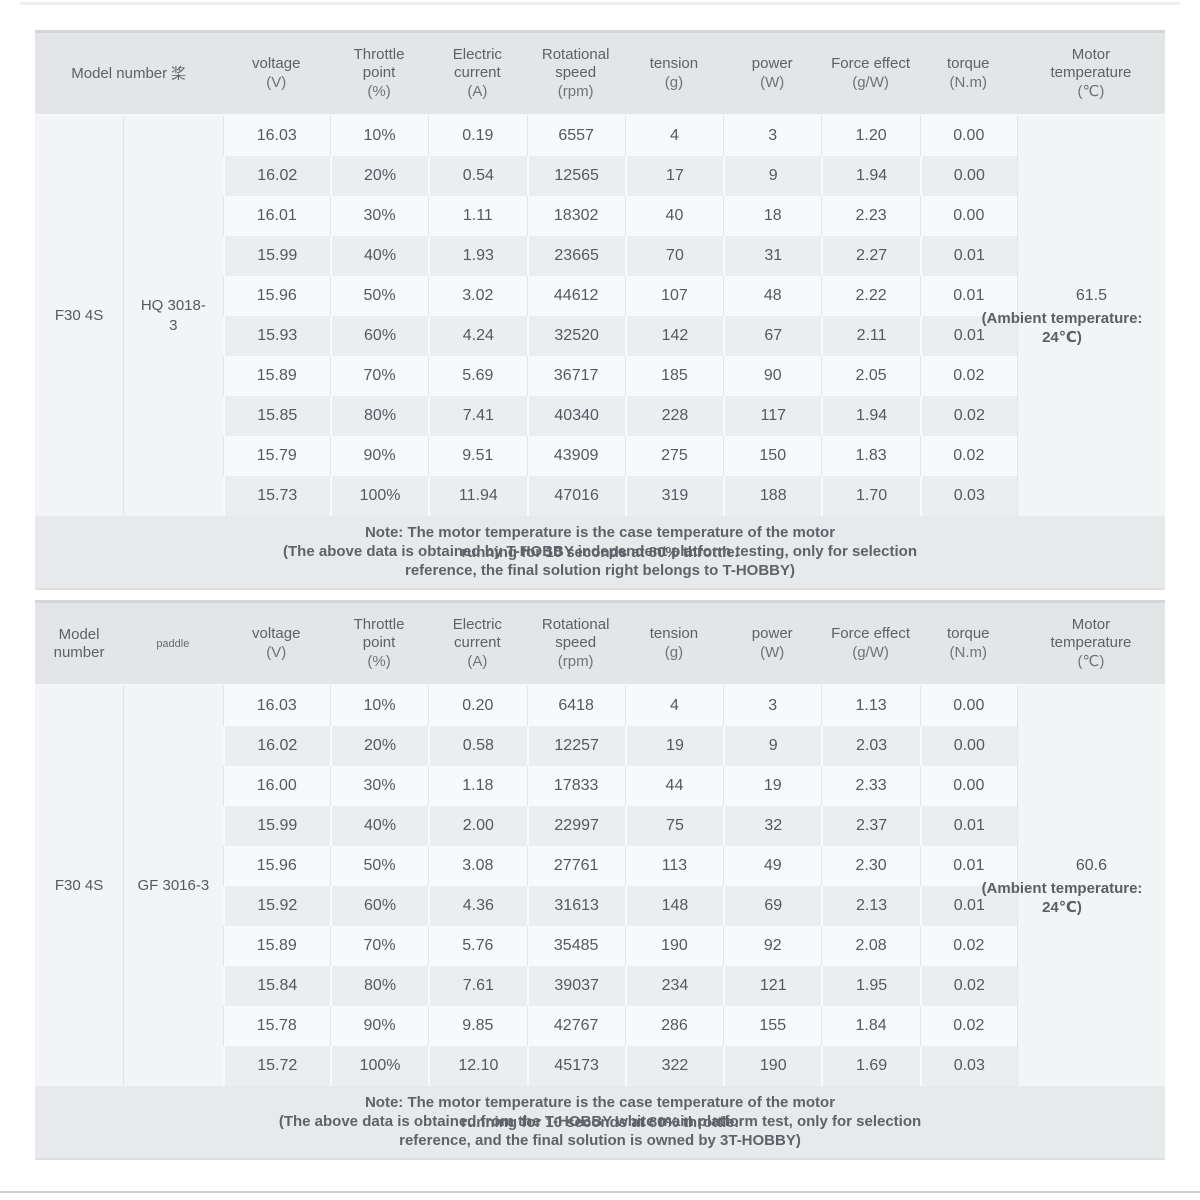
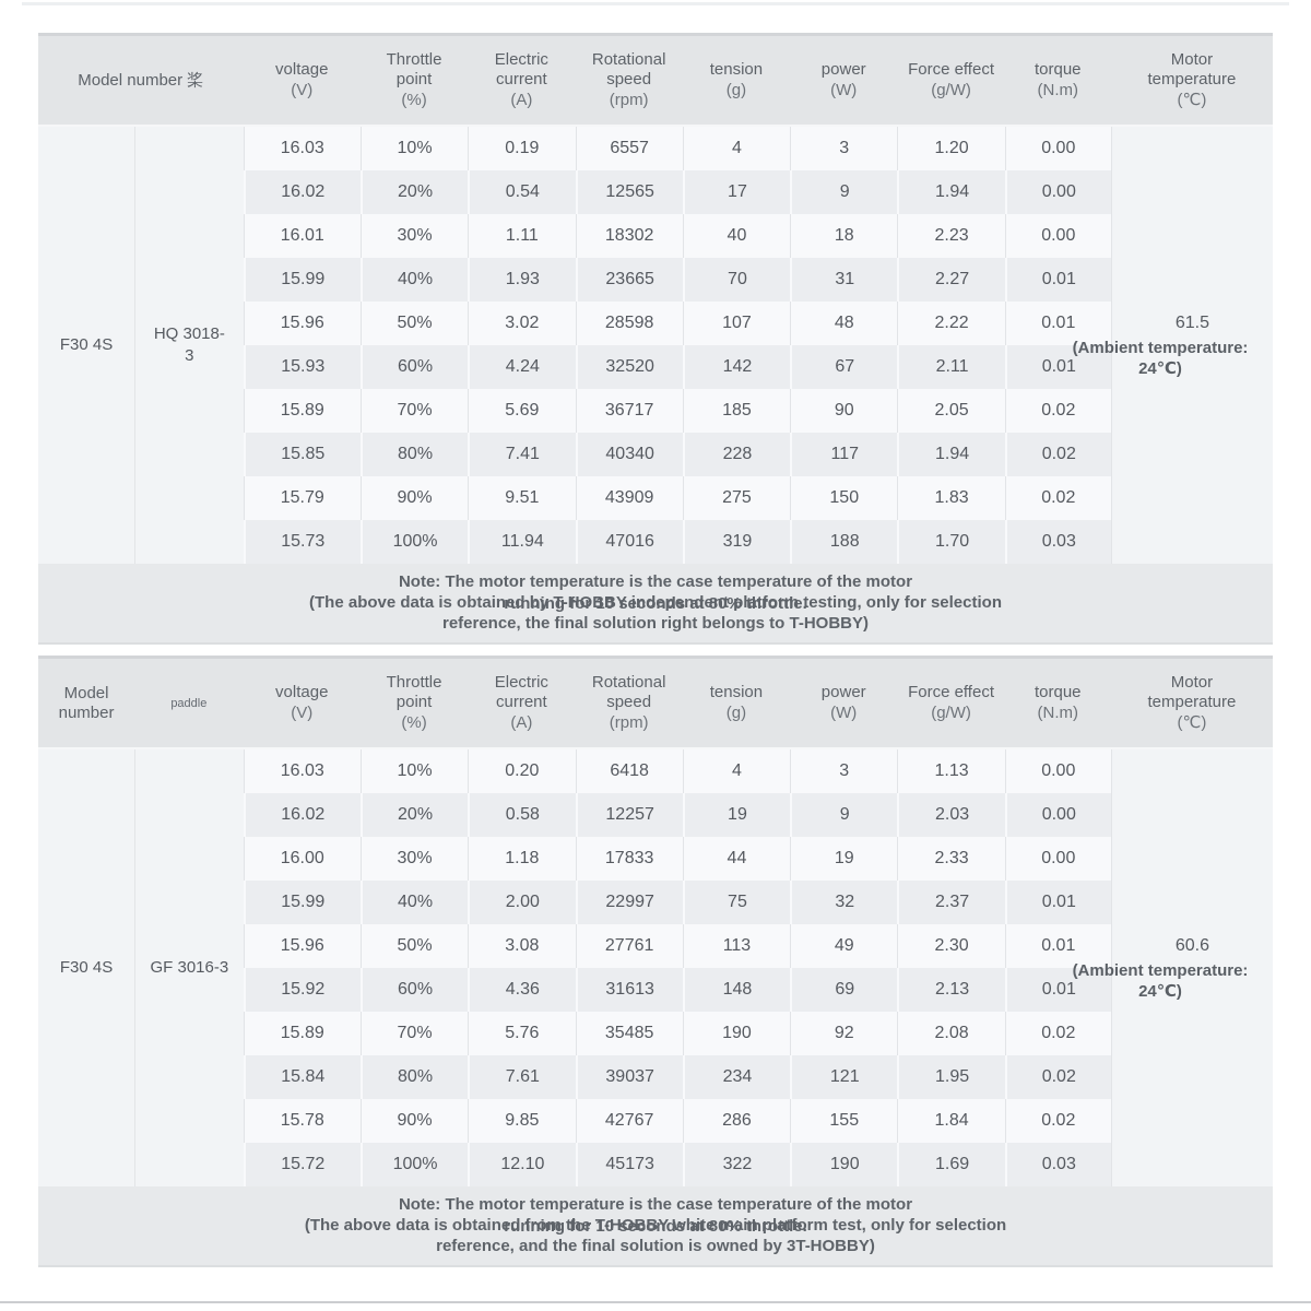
  Model number 桨	voltage(V)	Throttle point(%)	Electric current(A)	Rotational speed(rpm)	tension(g)	power(W)	Force effect(g/W)	torque(N.m)	Motor temperature(℃)
  F30 4S	HQ 3018-3	16.03	10%	0.19	6557	4	3	1.20	0.00	61.5(Ambient temperature:24℃)
  16.02	20%	0.54	12565	17	9	1.94	0.00
  16.01	30%	1.11	18302	40	18	2.23	0.00
  15.99	40%	1.93	23665	70	31	2.27	0.01
- 15.96	50%	3.02	44612	107	48	2.22	0.01
+ 15.96	50%	3.02	28598	107	48	2.22	0.01
  15.93	60%	4.24	32520	142	67	2.11	0.01
  15.89	70%	5.69	36717	185	90	2.05	0.02
  15.85	80%	7.41	40340	228	117	1.94	0.02
  15.79	90%	9.51	43909	275	150	1.83	0.02
  15.73	100%	11.94	47016	319	188	1.70	0.03
  Note: The motor temperature is the case temperature of the motor
  running for 10 seconds at 80% throttle.
  (The above data is obtained by T-HOBBY independent platform testing, only for selection
  reference, the final solution right belongs to T-HOBBY)
  Model number	paddle	voltage(V)	Throttle point(%)	Electric current(A)	Rotational speed(rpm)	tension(g)	power(W)	Force effect(g/W)	torque(N.m)	Motor temperature(℃)
  F30 4S	GF 3016-3	16.03	10%	0.20	6418	4	3	1.13	0.00	60.6(Ambient temperature:24℃)
  16.02	20%	0.58	12257	19	9	2.03	0.00
  16.00	30%	1.18	17833	44	19	2.33	0.00
  15.99	40%	2.00	22997	75	32	2.37	0.01
  15.96	50%	3.08	27761	113	49	2.30	0.01
  15.92	60%	4.36	31613	148	69	2.13	0.01
  15.89	70%	5.76	35485	190	92	2.08	0.02
  15.84	80%	7.61	39037	234	121	1.95	0.02
  15.78	90%	9.85	42767	286	155	1.84	0.02
  15.72	100%	12.10	45173	322	190	1.69	0.03
  Note: The motor temperature is the case temperature of the motor
  running for 10 seconds at 80% throttle.
  (The above data is obtained from the T-HOBBY white main platform test, only for selection
  reference, and the final solution is owned by 3T-HOBBY)
